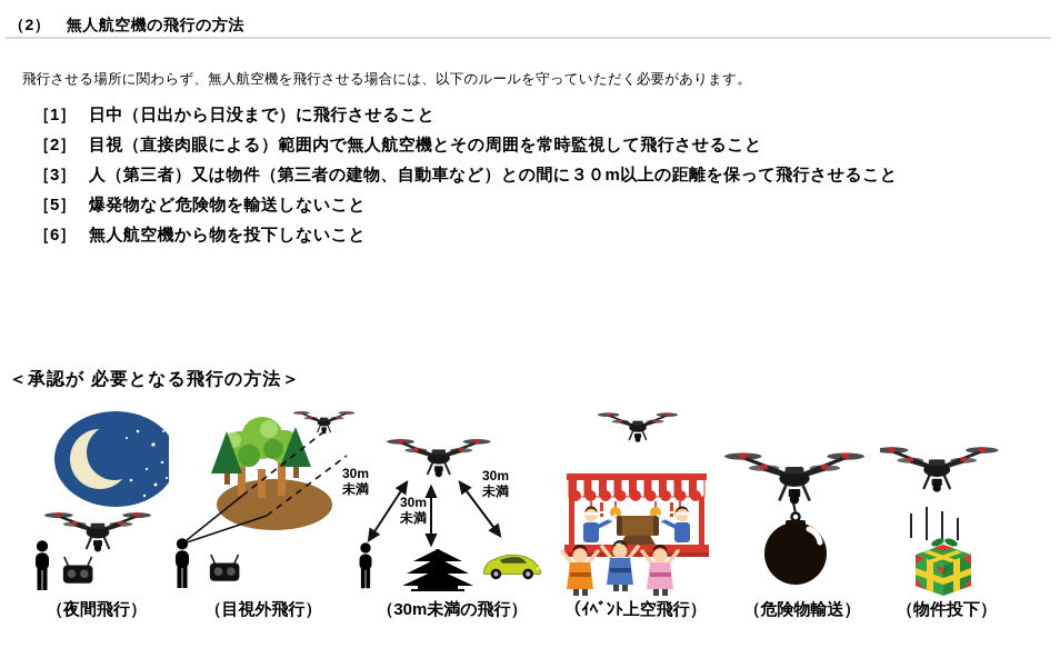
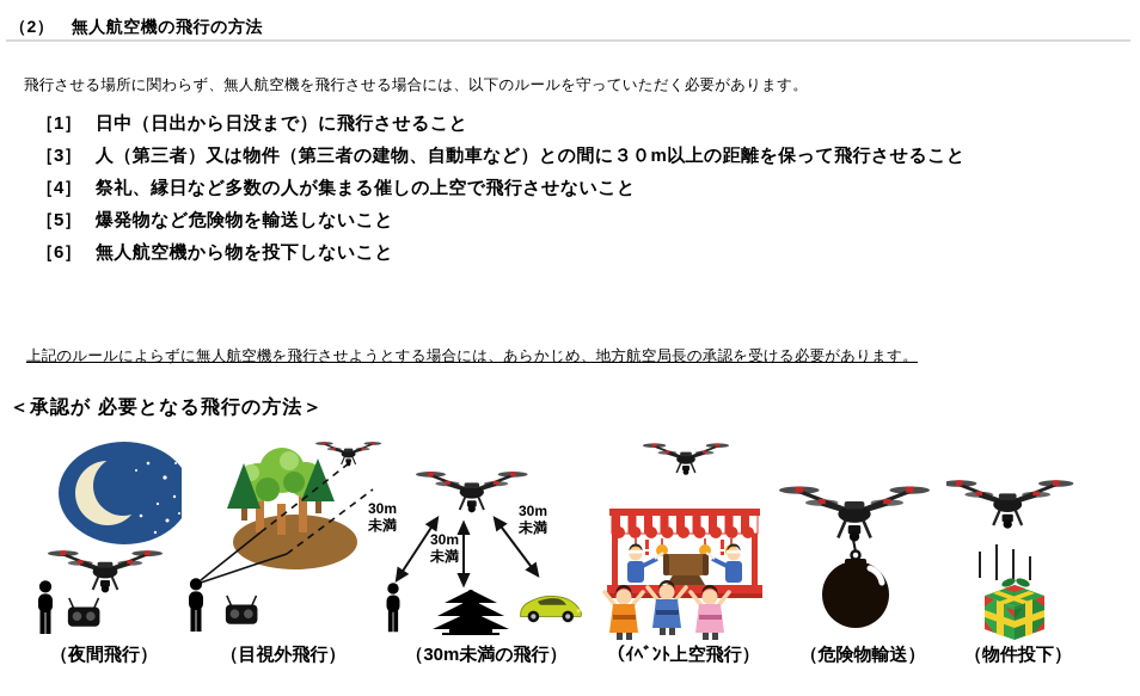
  （2） 無人航空機の飛行の方法
  飛行させる場所に関わらず、無人航空機を飛行させる場合には、以下のルールを守っていただく必要があります。
  ［1］
  日中（日出から日没まで）に飛行させること
- ［2］
- 目視（直接肉眼による）範囲内で無人航空機とその周囲を常時監視して飛行させること
  ［3］
  人（第三者）又は物件（第三者の建物、自動車など）との間に３０m以上の距離を保って飛行させること
+ ［4］
+ 祭礼、縁日など多数の人が集まる催しの上空で飛行させないこと
  ［5］
  爆発物など危険物を輸送しないこと
  ［6］
  無人航空機から物を投下しないこと
+ 上記のルールによらずに無人航空機を飛行させようとする場合には、あらかじめ、地方航空局長の承認を受ける必要があります。
  ＜承認が 必要となる飛行の方法＞
  （夜間飛行）
  （目視外飛行）
  30m
  未満
  30m
  未満
  30m
  未満
  （30m未満の飛行）
  （ｲﾍﾞﾝﾄ上空飛行）
  （危険物輸送）
  （物件投下）
